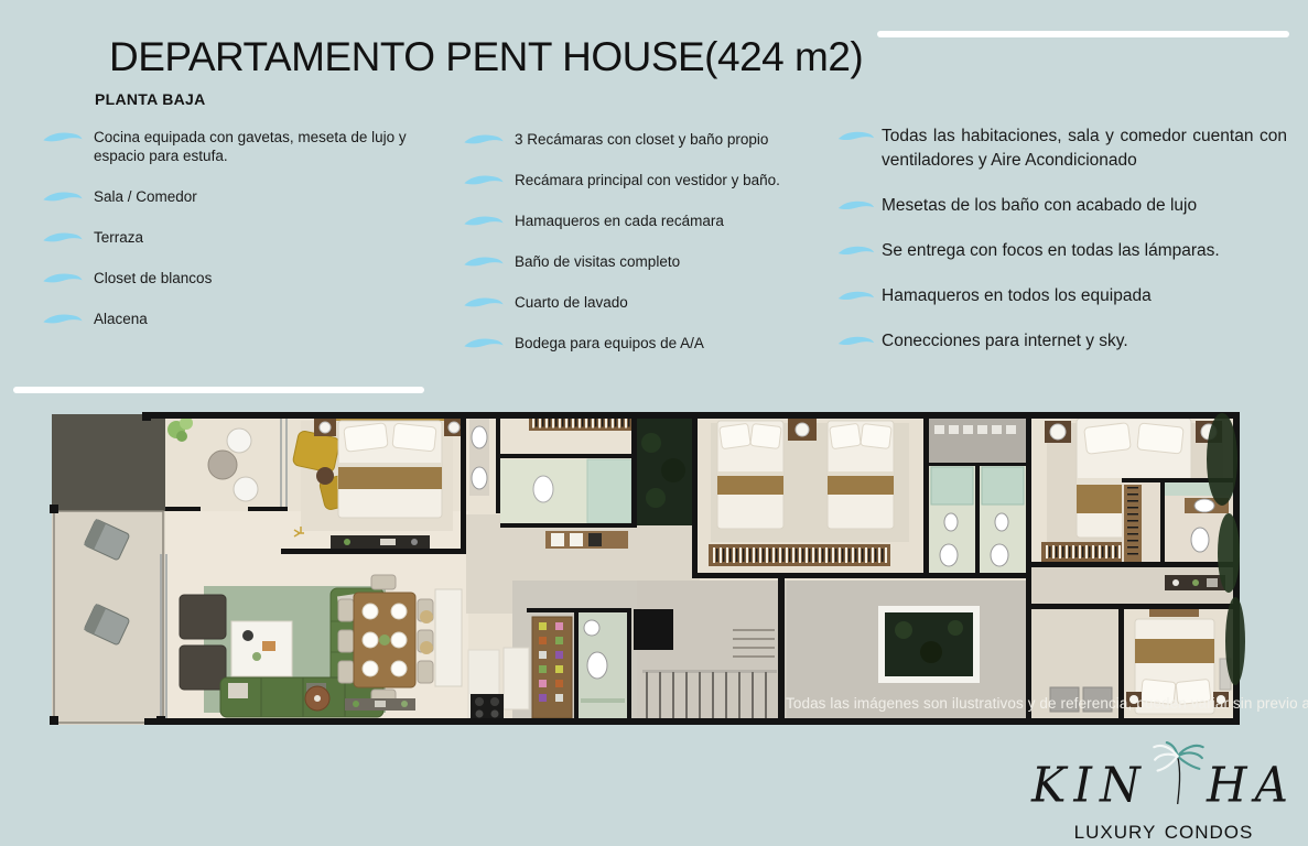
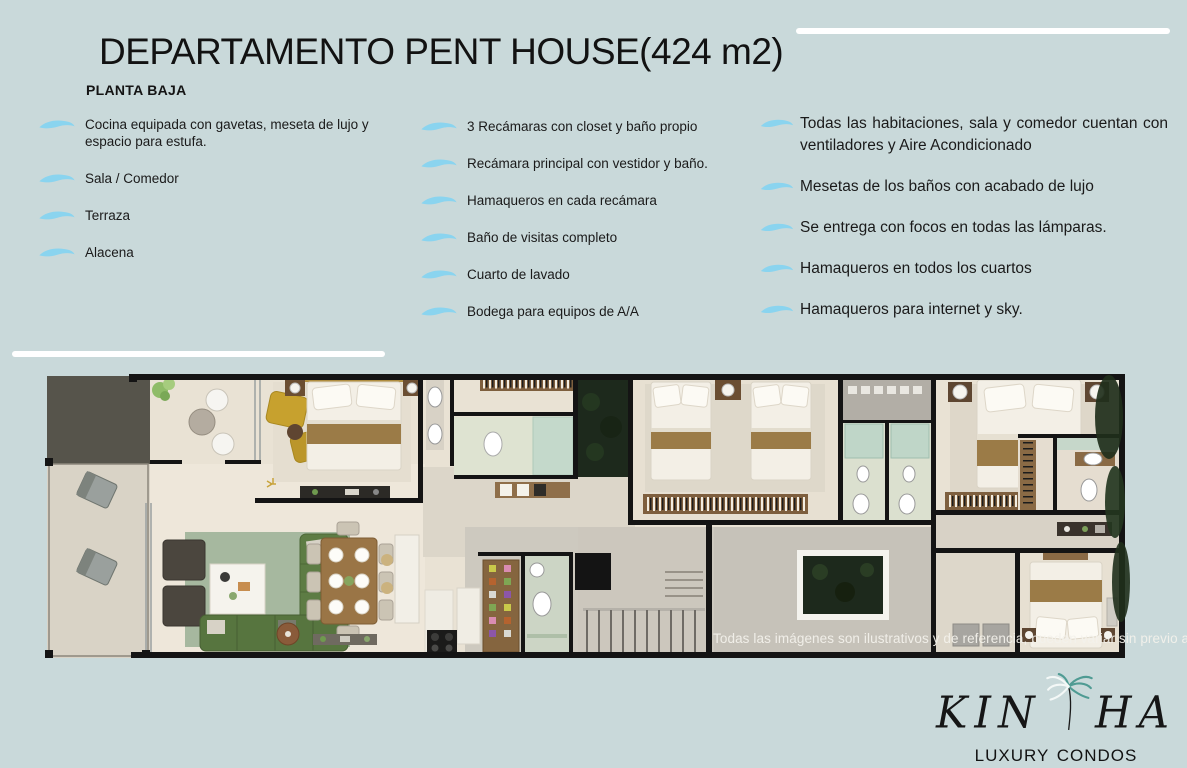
  DEPARTAMENTO PENT HOUSE(424 m2)
  PLANTA BAJA
  Cocina equipada con gavetas, meseta de lujo y espacio para estufa.
  Sala / Comedor
  Terraza
- Closet de blancos
  Alacena
  3 Recámaras con closet y baño propio
  Recámara principal con vestidor y baño.
  Hamaqueros en cada recámara
  Baño de visitas completo
  Cuarto de lavado
  Bodega para equipos de A/A
  Todas las habitaciones, sala y comedor cuentan con ventiladores y Aire Acondicionado
- Mesetas de los baño con acabado de lujo
+ Mesetas de los baños con acabado de lujo
  Se entrega con focos en todas las lámparas.
- Hamaqueros en todos los equipada
+ Hamaqueros en todos los cuartos
- Conecciones para internet y sky.
+ Hamaqueros para internet y sky.
  Todas las imágenes son ilustrativos y de referencia, pueden variar sin previo a
  KIN
  HA
  LUXURY CONDOS
